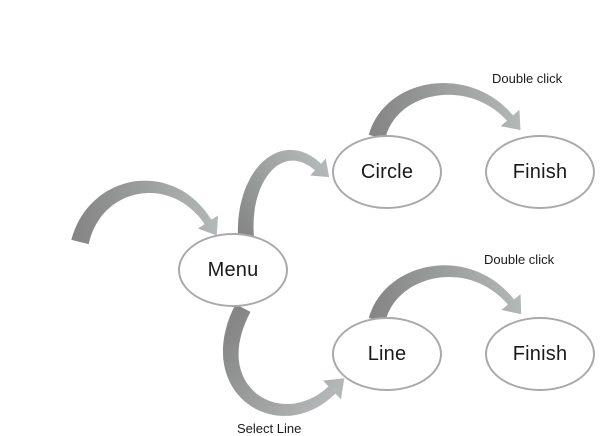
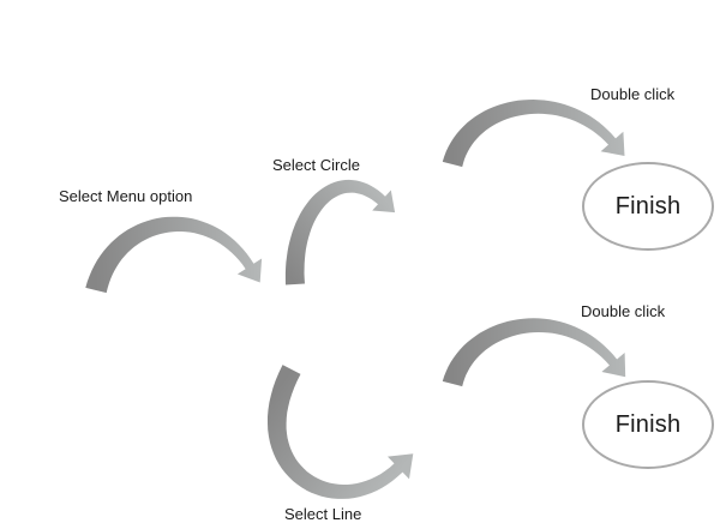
- Menu
- Circle
  Finish
- Line
  Finish
+ Select Menu option
+ Select Circle
  Double click
  Select Line
  Double click
